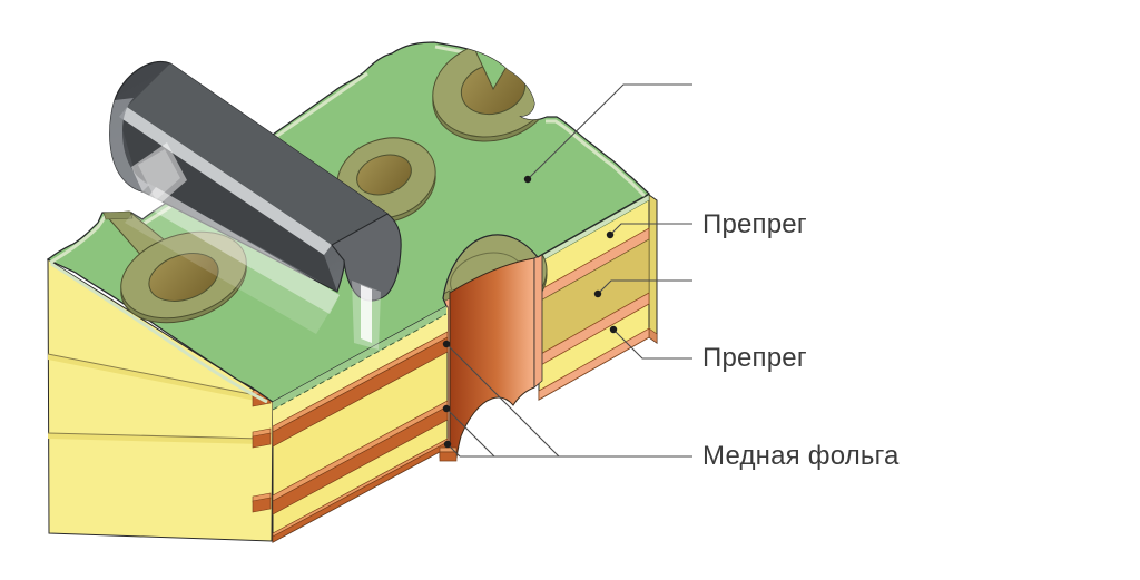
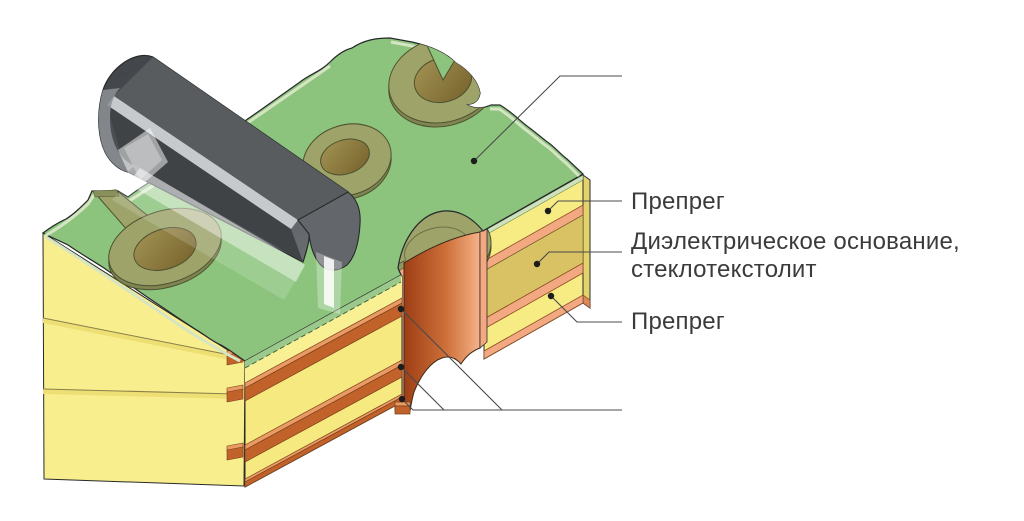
  Препрег
+ Диэлектрическое основание, стеклотекстолит
  Препрег
- Медная фольга
